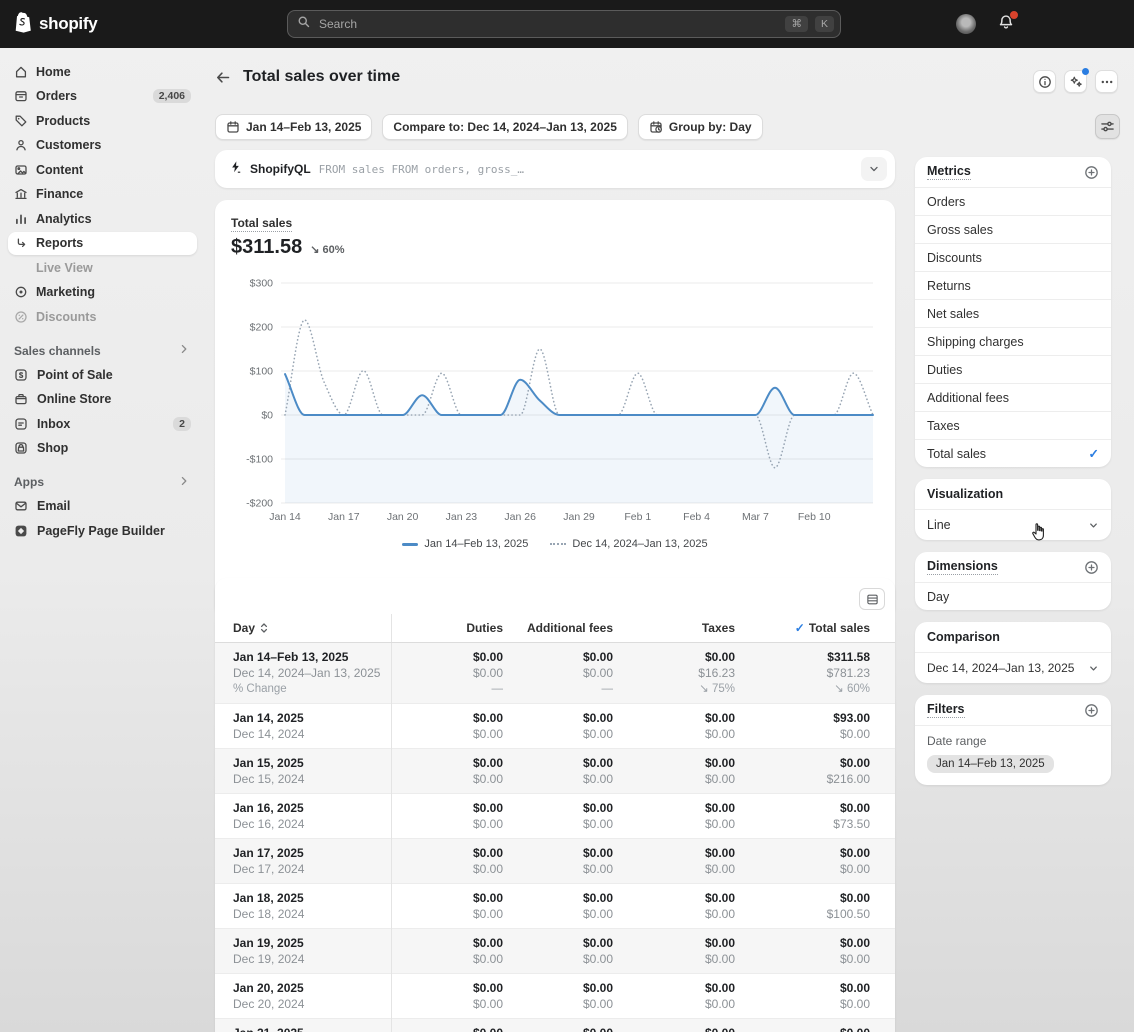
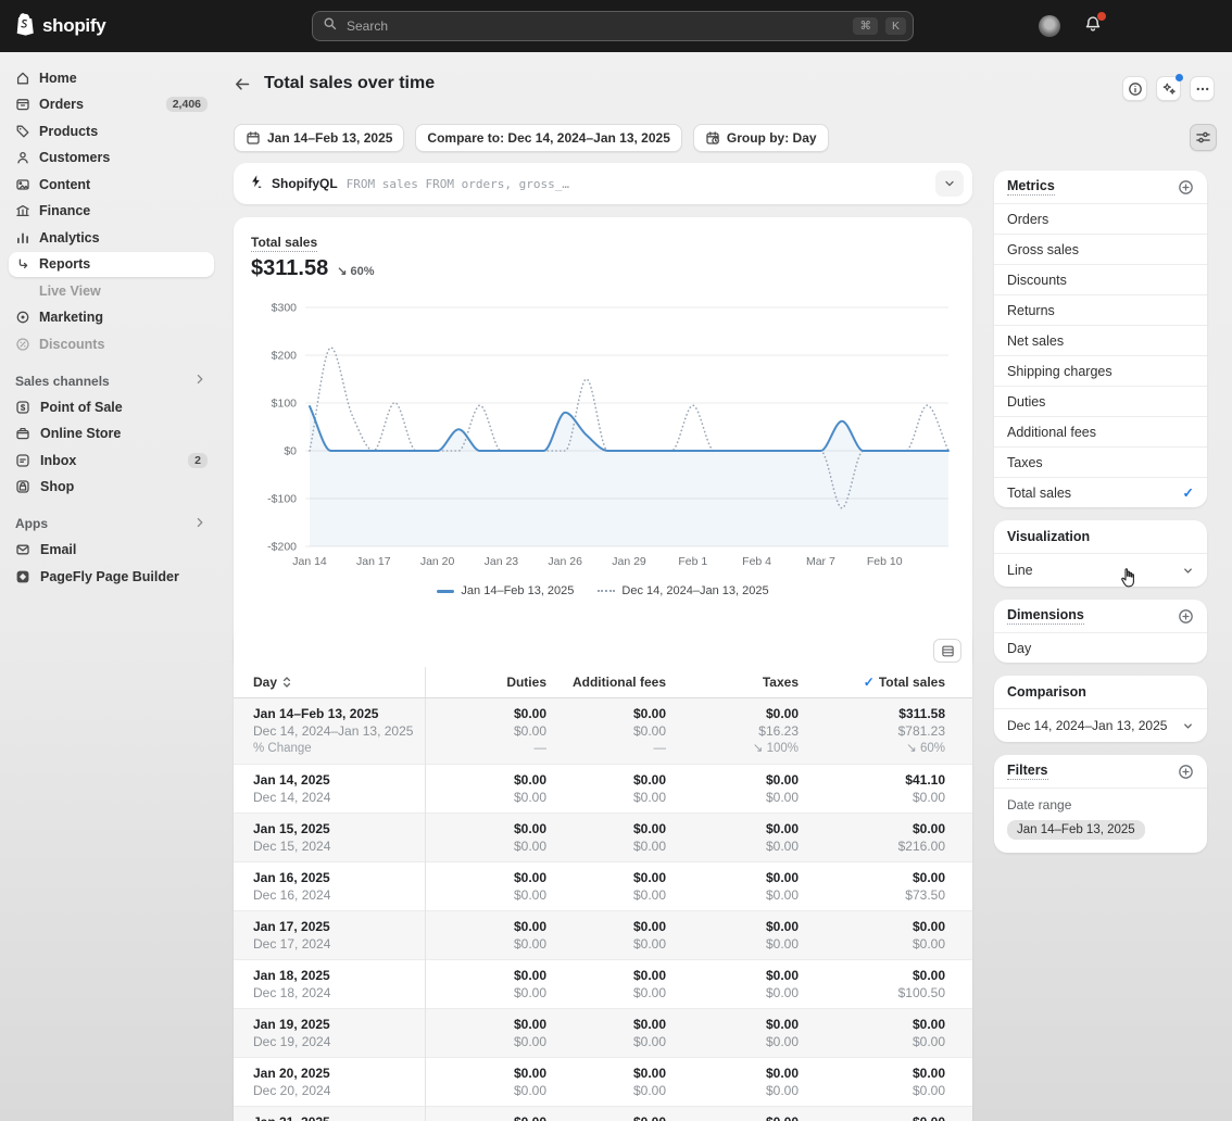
  shopify
  Search
  ⌘
  K
  Home
  Orders
  2,406
  Products
  Customers
  Content
  Finance
  Analytics
  Reports
  Live View
  Marketing
  Discounts
  Sales channels
  Point of Sale
  Online Store
  Inbox
  2
  Shop
  Apps
  Email
  PageFly Page Builder
  Total sales over time
  Jan 14–Feb 13, 2025
  Compare to: Dec 14, 2024–Jan 13, 2025
  Group by: Day
  ShopifyQL
  FROM sales FROM orders, gross_…
  Total sales
  $311.58
  ↘ 60%
  $300
  $200
  $100
  $0
  -$100
  -$200
  Jan 14
  Jan 17
  Jan 20
  Jan 23
  Jan 26
  Jan 29
  Feb 1
  Feb 4
  Mar 7
  Feb 10
  Jan 14–Feb 13, 2025
  Dec 14, 2024–Jan 13, 2025
  Day	Duties	Additional fees	Taxes	✓ Total sales
- Jan 14–Feb 13, 2025Dec 14, 2024–Jan 13, 2025% Change	$0.00$0.00—	$0.00$0.00—	$0.00$16.23↘ 75%	$311.58$781.23↘ 60%
+ Jan 14–Feb 13, 2025Dec 14, 2024–Jan 13, 2025% Change	$0.00$0.00—	$0.00$0.00—	$0.00$16.23↘ 100%	$311.58$781.23↘ 60%
- Jan 14, 2025Dec 14, 2024	$0.00$0.00	$0.00$0.00	$0.00$0.00	$93.00$0.00
+ Jan 14, 2025Dec 14, 2024	$0.00$0.00	$0.00$0.00	$0.00$0.00	$41.10$0.00
  Jan 15, 2025Dec 15, 2024	$0.00$0.00	$0.00$0.00	$0.00$0.00	$0.00$216.00
  Jan 16, 2025Dec 16, 2024	$0.00$0.00	$0.00$0.00	$0.00$0.00	$0.00$73.50
  Jan 17, 2025Dec 17, 2024	$0.00$0.00	$0.00$0.00	$0.00$0.00	$0.00$0.00
  Jan 18, 2025Dec 18, 2024	$0.00$0.00	$0.00$0.00	$0.00$0.00	$0.00$100.50
  Jan 19, 2025Dec 19, 2024	$0.00$0.00	$0.00$0.00	$0.00$0.00	$0.00$0.00
  Jan 20, 2025Dec 20, 2024	$0.00$0.00	$0.00$0.00	$0.00$0.00	$0.00$0.00
  Metrics
  Orders
  Gross sales
  Discounts
  Returns
  Net sales
  Shipping charges
  Duties
  Additional fees
  Taxes
  Total sales
  ✓
  Visualization
  Line
  Dimensions
  Day
  Comparison
  Dec 14, 2024–Jan 13, 2025
  Filters
  Date range
  Jan 14–Feb 13, 2025
